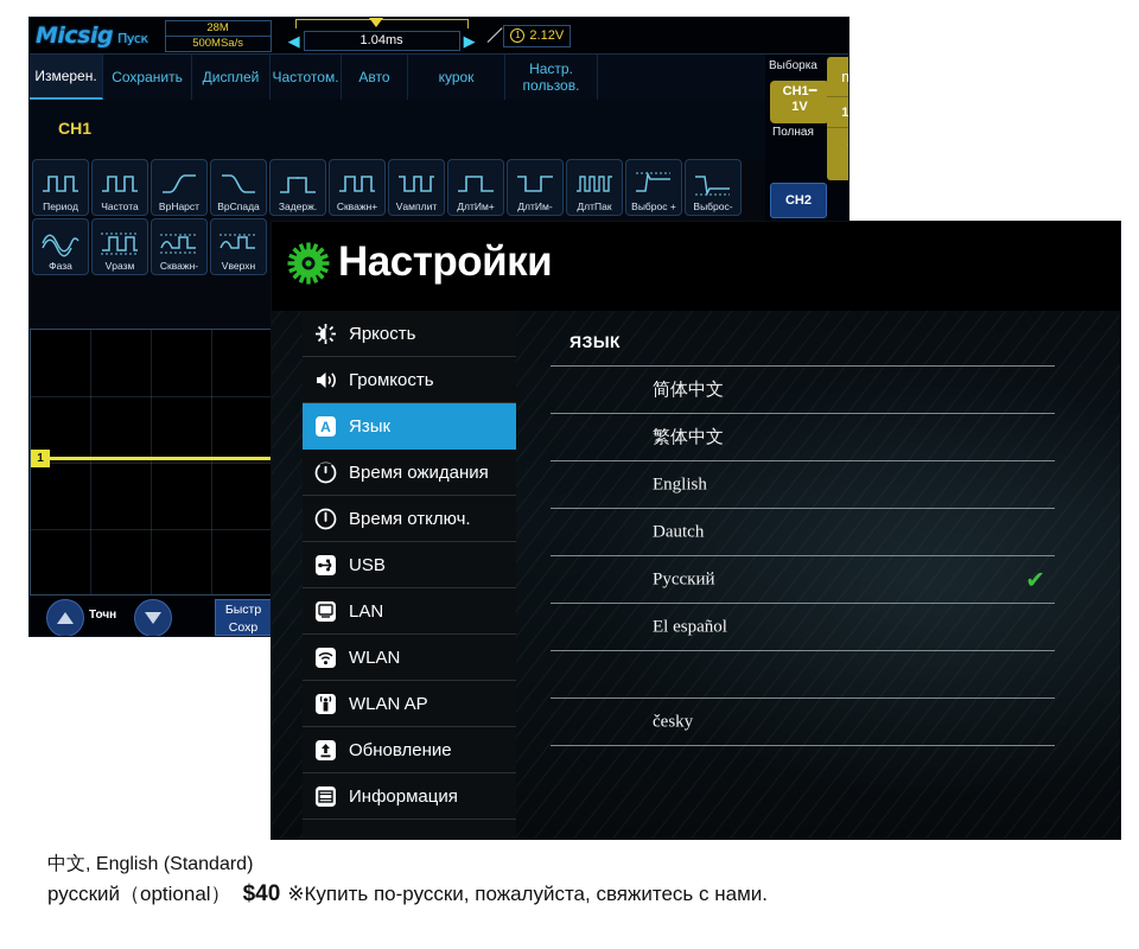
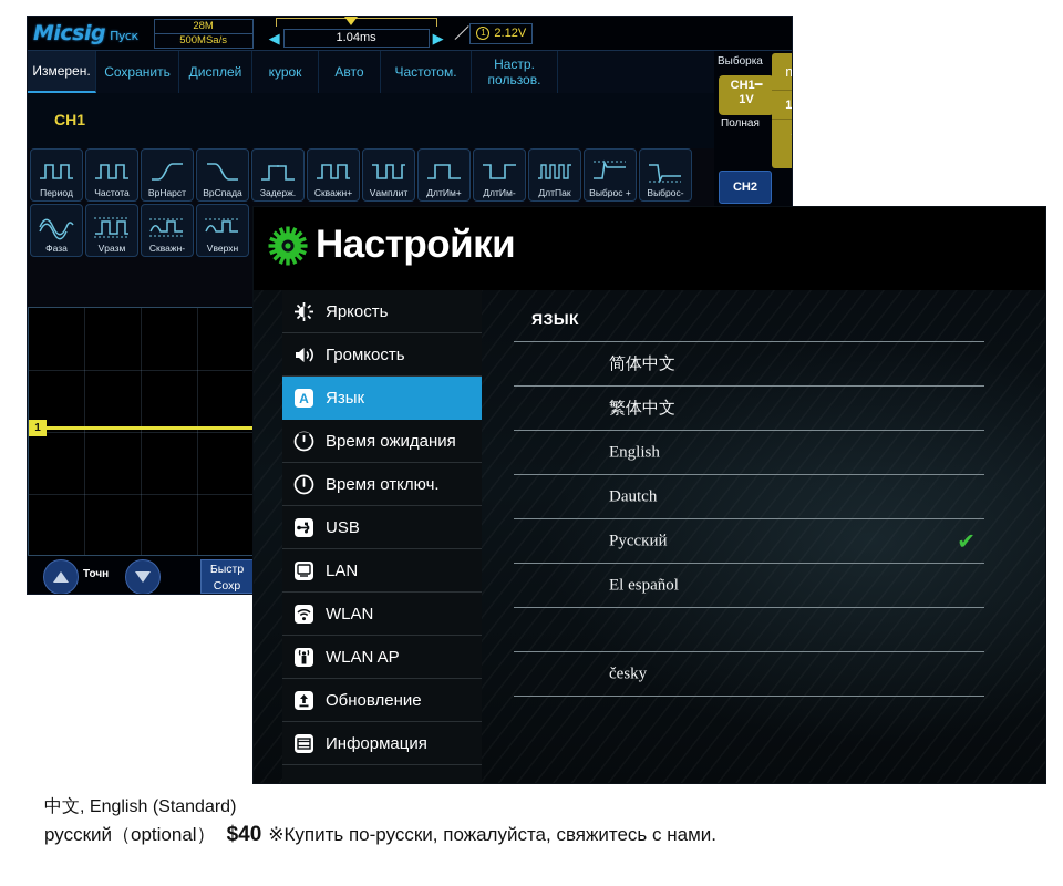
  Micsig Пуск
  28M
  500MSa/s
  ◀
  1.04ms
  ▶
  1
  2.12V
  Измерен.
  Сохранить
  Дисплей
- Частотом.
+ курок
  Авто
- курок
+ Частотом.
  Настр.
  пользов.
  CH1
  Период
  Частота
  ВрНарст
  ВрСпада
  Задерж.
  Скважн+
  Vамплит
  ДлтИм+
  ДлтИм-
  ДлтПак
  Выброс +
  Выброс-
  Фаза
  Vразм
  Скважн-
  Vверхн
  Выборка
  CH1━
  1V
  Полная
  CH2
  1
  Точн
  Быстр
  Сохр
  Настройки
  Яркость
  Громкость
  A
  Язык
  Время ожидания
  Время отключ.
  USB
  LAN
  WLAN
  WLAN AP
  Обновление
  Информация
  ЯЗЫК
  简体中文
  繁体中文
  English
  Dautch
  Русский
  ✔
  El español
  česky
  中文, English (Standard)
  русский（optional） $40 ※Купить по-русски, пожалуйста, свяжитесь с нами.
